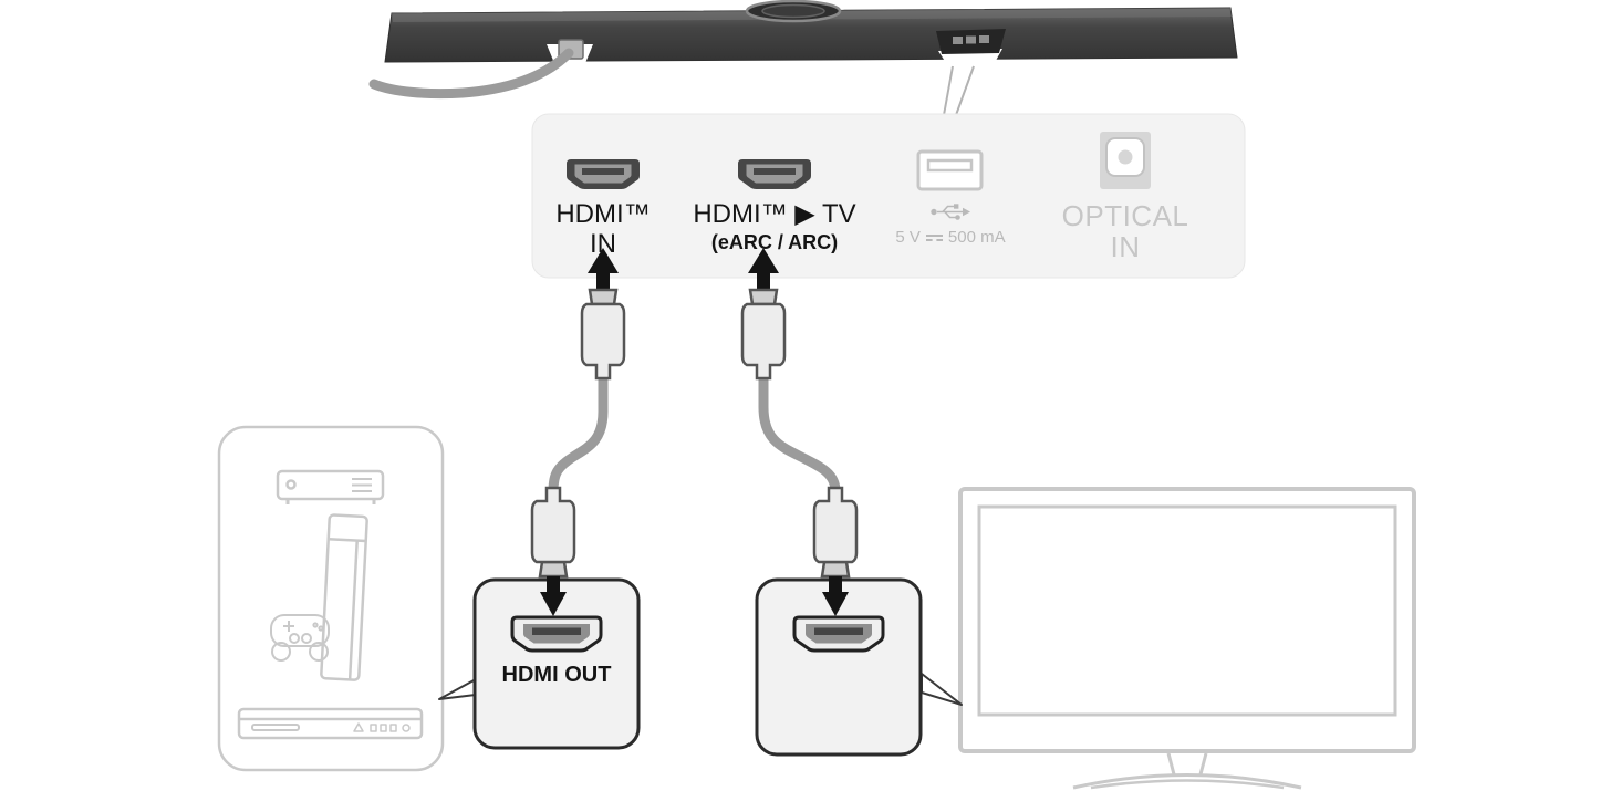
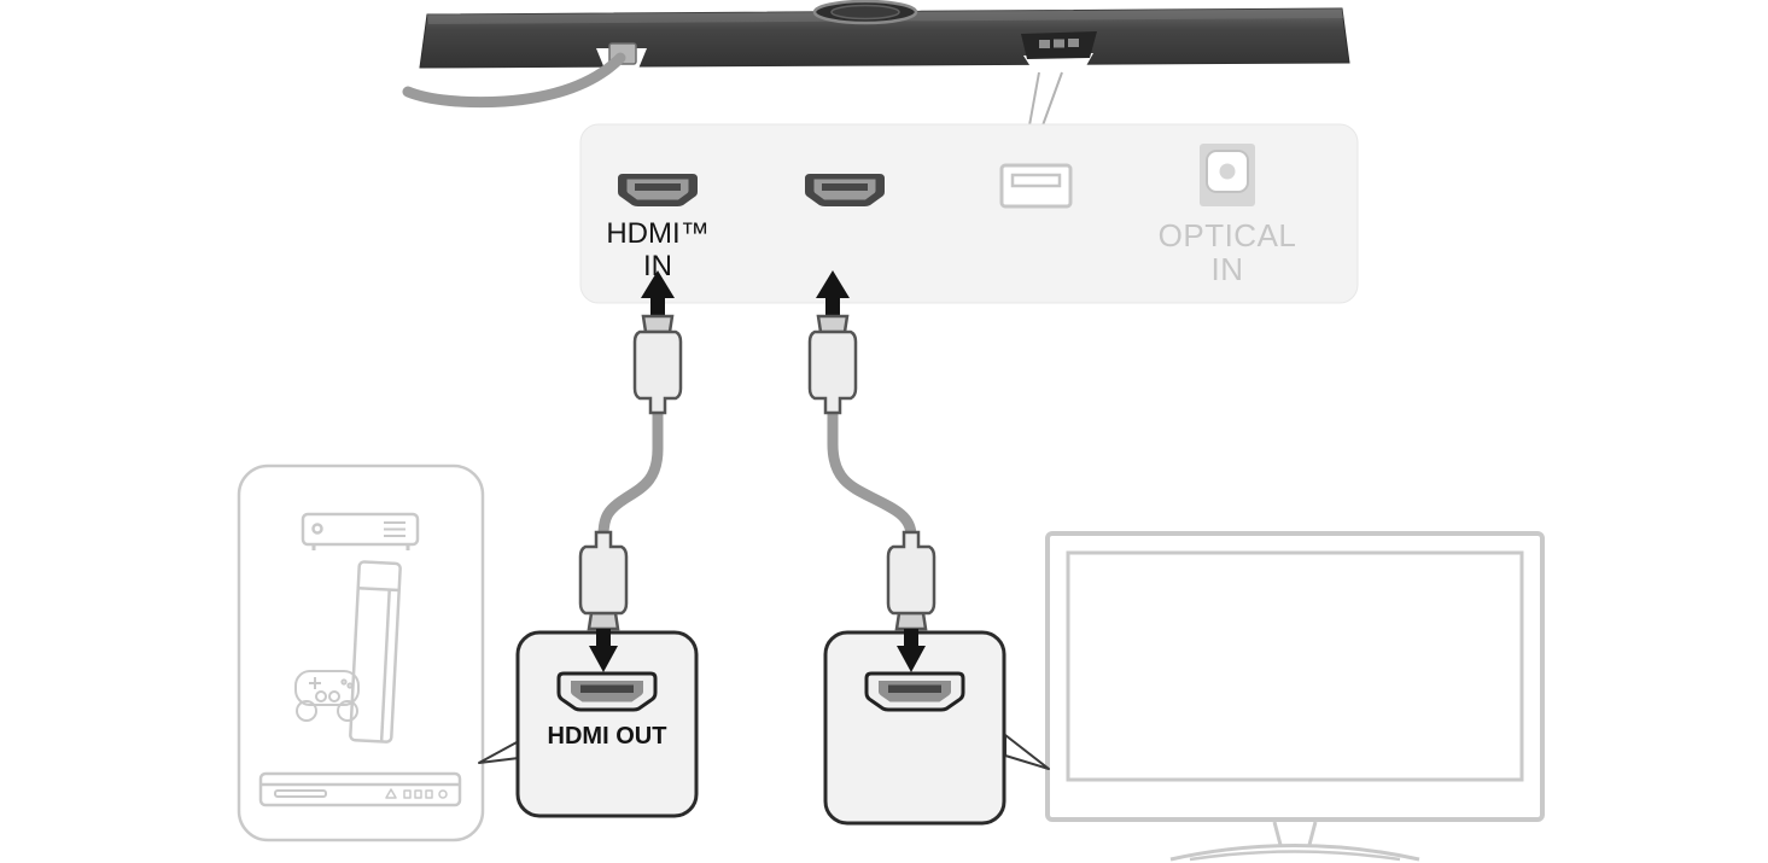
  HDMI™
  IN
- HDMI™ ▶ TV
- (eARC / ARC)
- 5 V
- 500 mA
  OPTICAL
  IN
  HDMI OUT
